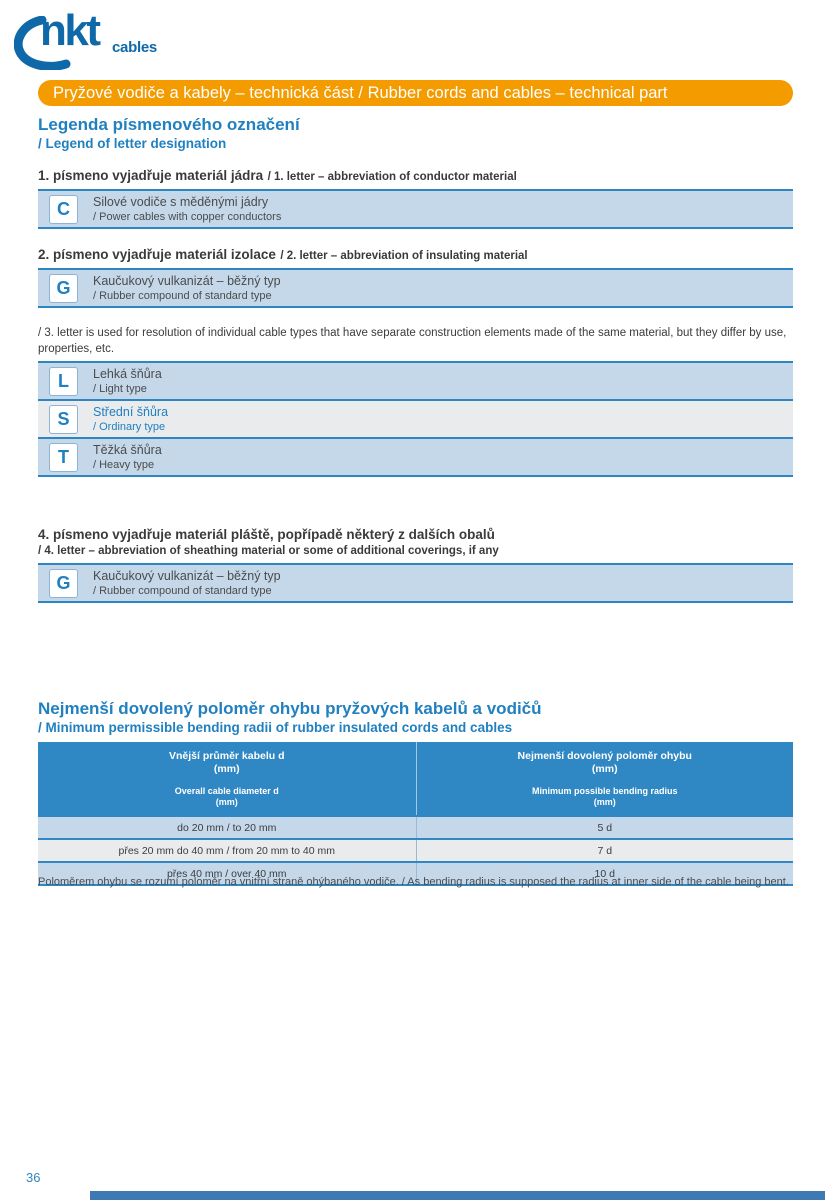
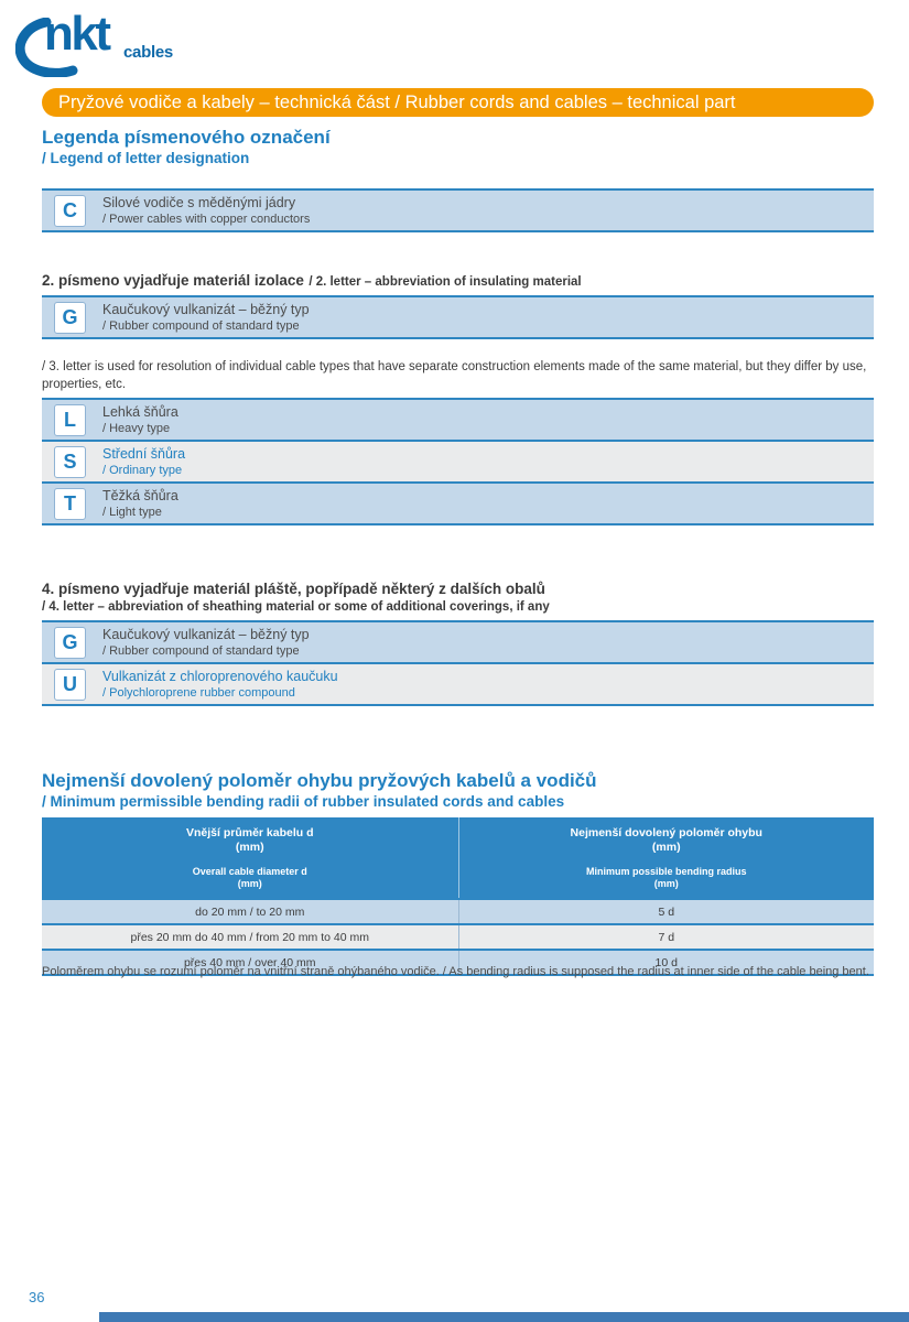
  nkt
  cables
  Pryžové vodiče a kabely – technická část / Rubber cords and cables – technical part
  Legenda písmenového označení
  / Legend of letter designation
- 1. písmeno vyjadřuje materiál jádra / 1. letter – abbreviation of conductor material
  C
  Silové vodiče s měděnými jádry
  / Power cables with copper conductors
  2. písmeno vyjadřuje materiál izolace / 2. letter – abbreviation of insulating material
  G
  Kaučukový vulkanizát – běžný typ
  / Rubber compound of standard type
  / 3. letter is used for resolution of individual cable types that have separate construction elements made of the same material, but they differ by use, properties, etc.
  L
  Lehká šňůra
- / Light type
+ / Heavy type
  S
  Střední šňůra
  / Ordinary type
  T
  Těžká šňůra
- / Heavy type
+ / Light type
  4. písmeno vyjadřuje materiál pláště, popřípadě některý z dalších obalů
  / 4. letter – abbreviation of sheathing material or some of additional coverings, if any
  G
  Kaučukový vulkanizát – běžný typ
  / Rubber compound of standard type
+ U
+ Vulkanizát z chloroprenového kaučuku
+ / Polychloroprene rubber compound
  Nejmenší dovolený poloměr ohybu pryžových kabelů a vodičů
  / Minimum permissible bending radii of rubber insulated cords and cables
  Vnější průměr kabelu d
  (mm)
  Overall cable diameter d
  (mm)
  Nejmenší dovolený poloměr ohybu
  (mm)
  Minimum possible bending radius
  (mm)
  do 20 mm / to 20 mm
  5 d
  přes 20 mm do 40 mm / from 20 mm to 40 mm
  7 d
  přes 40 mm / over 40 mm
  10 d
  Poloměrem ohybu se rozumí poloměr na vnitřní straně ohýbaného vodiče. / As bending radius is supposed the radius at inner side of the cable being bent.
  36
